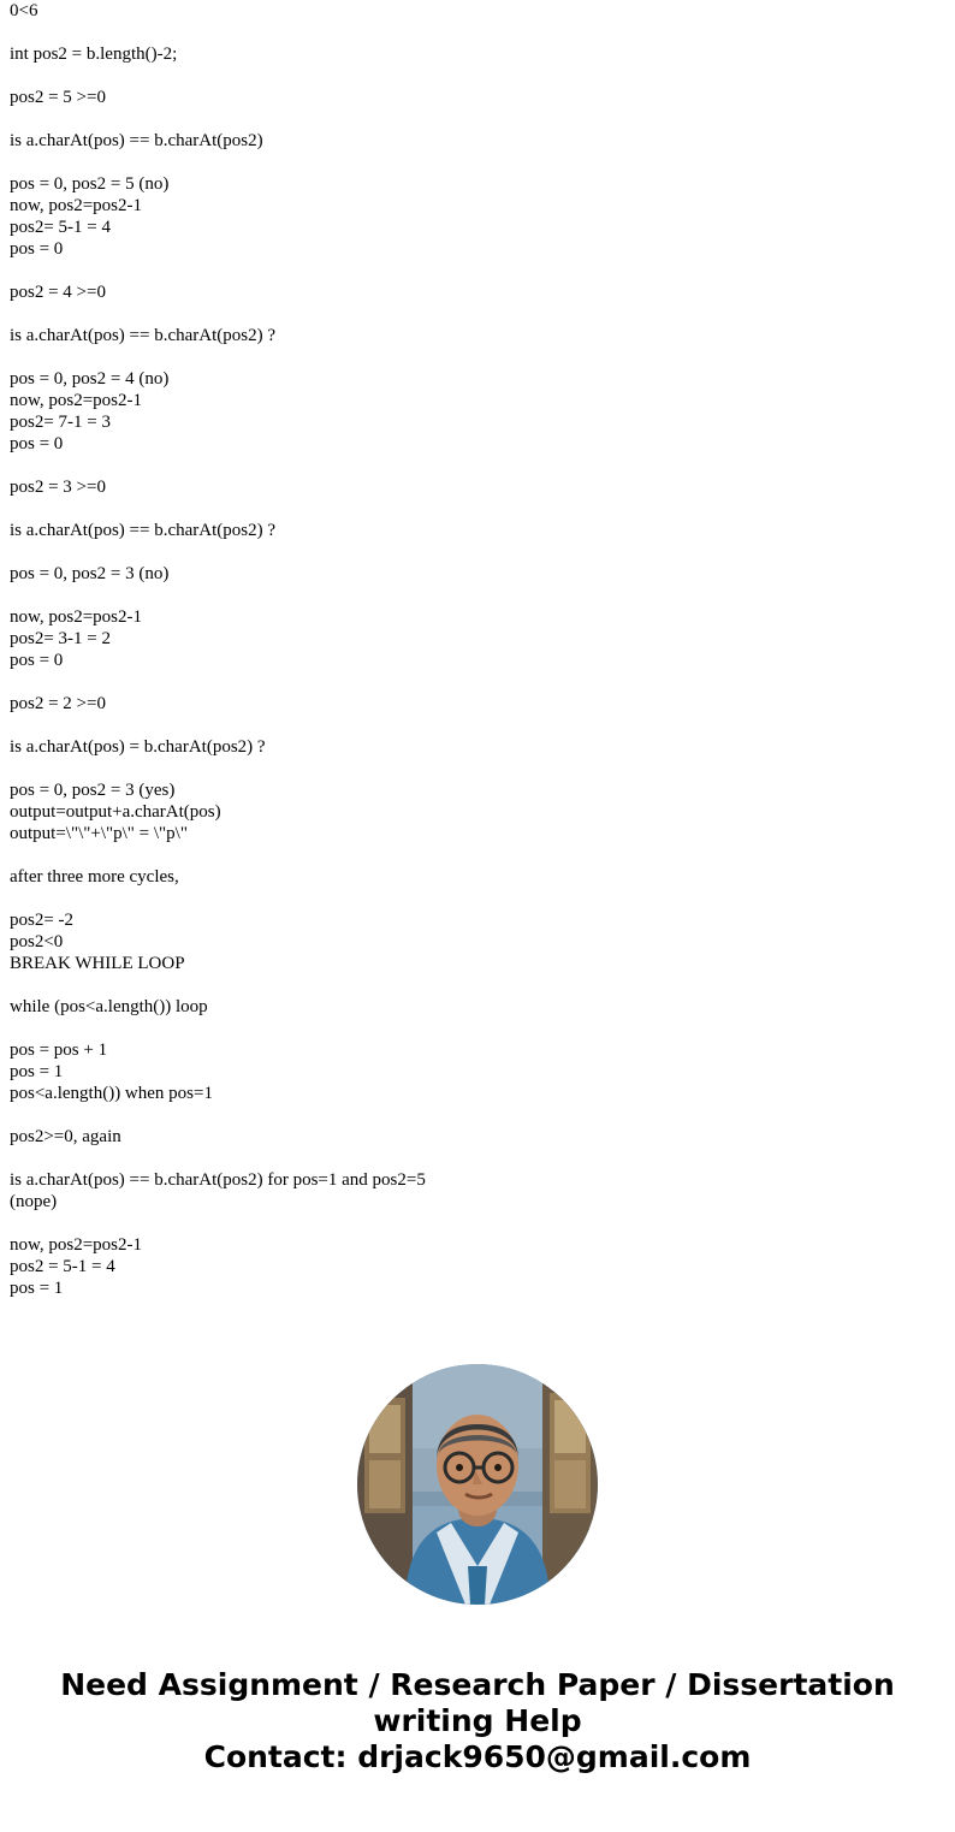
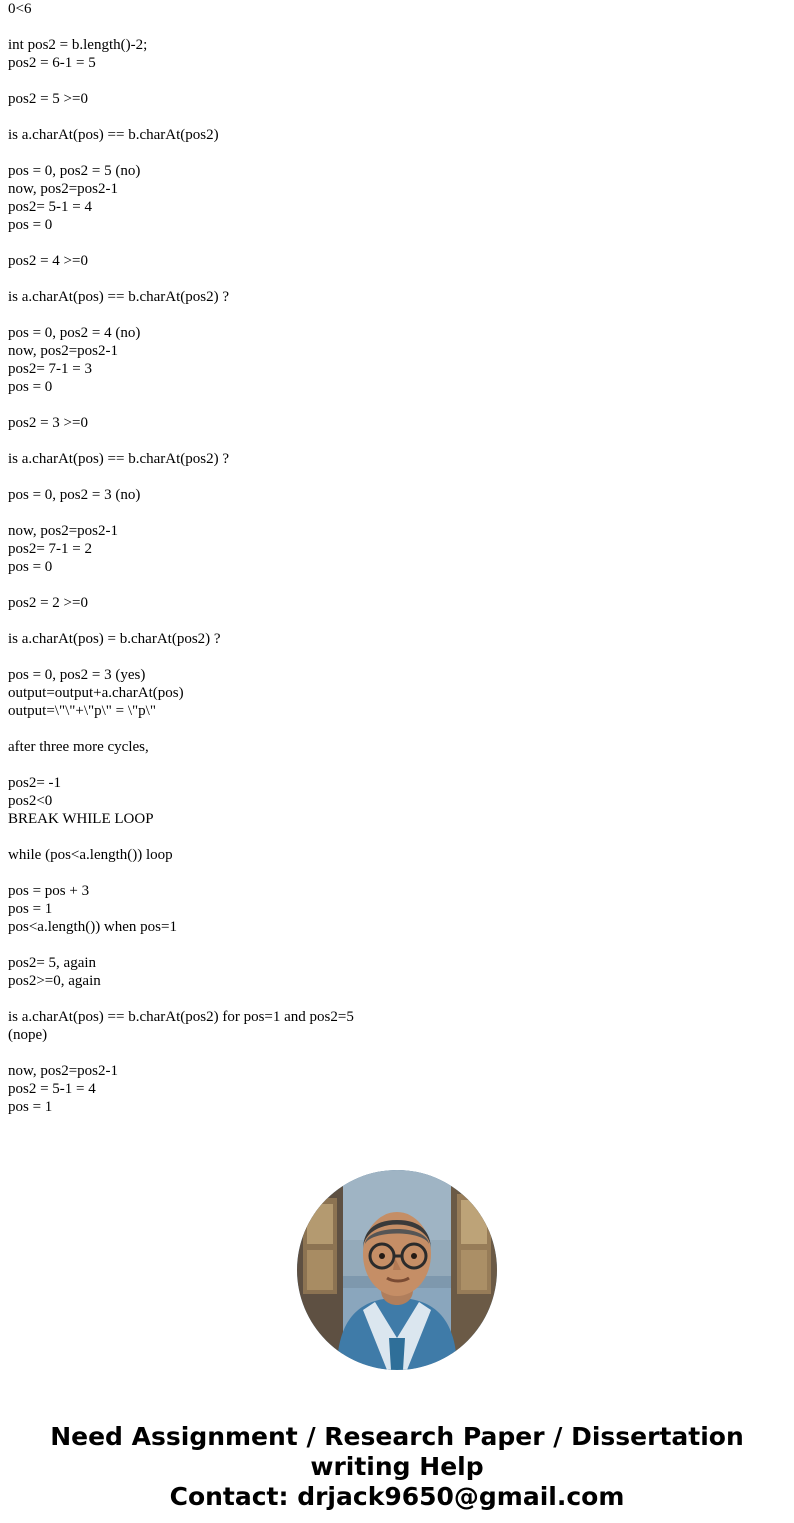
  0<6
  int pos2 = b.length()-2;
+ pos2 = 6-1 = 5
  pos2 = 5 >=0
  is a.charAt(pos) == b.charAt(pos2)
  pos = 0, pos2 = 5 (no)
  now, pos2=pos2-1
  pos2= 5-1 = 4
  pos = 0
  pos2 = 4 >=0
  is a.charAt(pos) == b.charAt(pos2) ?
  pos = 0, pos2 = 4 (no)
  now, pos2=pos2-1
  pos2= 7-1 = 3
  pos = 0
  pos2 = 3 >=0
  is a.charAt(pos) == b.charAt(pos2) ?
  pos = 0, pos2 = 3 (no)
  now, pos2=pos2-1
- pos2= 3-1 = 2
+ pos2= 7-1 = 2
  pos = 0
  pos2 = 2 >=0
  is a.charAt(pos) = b.charAt(pos2) ?
  pos = 0, pos2 = 3 (yes)
  output=output+a.charAt(pos)
  output=\"\"+\"p\" = \"p\"
  after three more cycles,
- pos2= -2
+ pos2= -1
  pos2<0
  BREAK WHILE LOOP
  while (pos<a.length()) loop
- pos = pos + 1
+ pos = pos + 3
  pos = 1
  pos<a.length()) when pos=1
+ pos2= 5, again
  pos2>=0, again
  is a.charAt(pos) == b.charAt(pos2) for pos=1 and pos2=5
  (nope)
  now, pos2=pos2-1
  pos2 = 5-1 = 4
  pos = 1
  Need Assignment / Research Paper / Dissertation writing Help
  Contact: drjack9650@gmail.com
